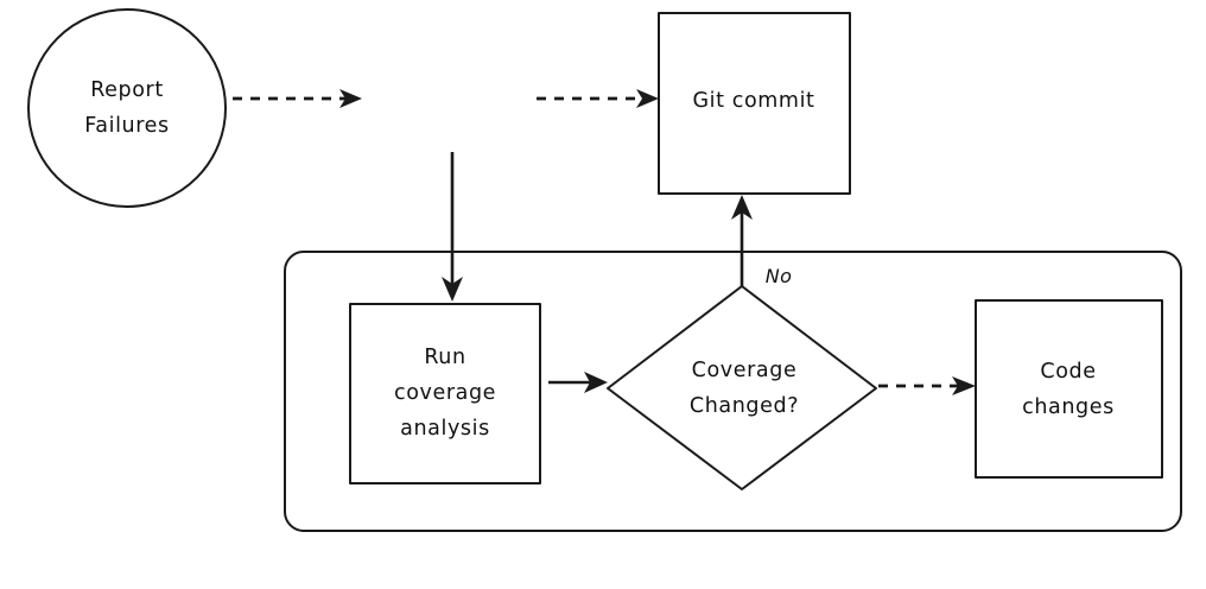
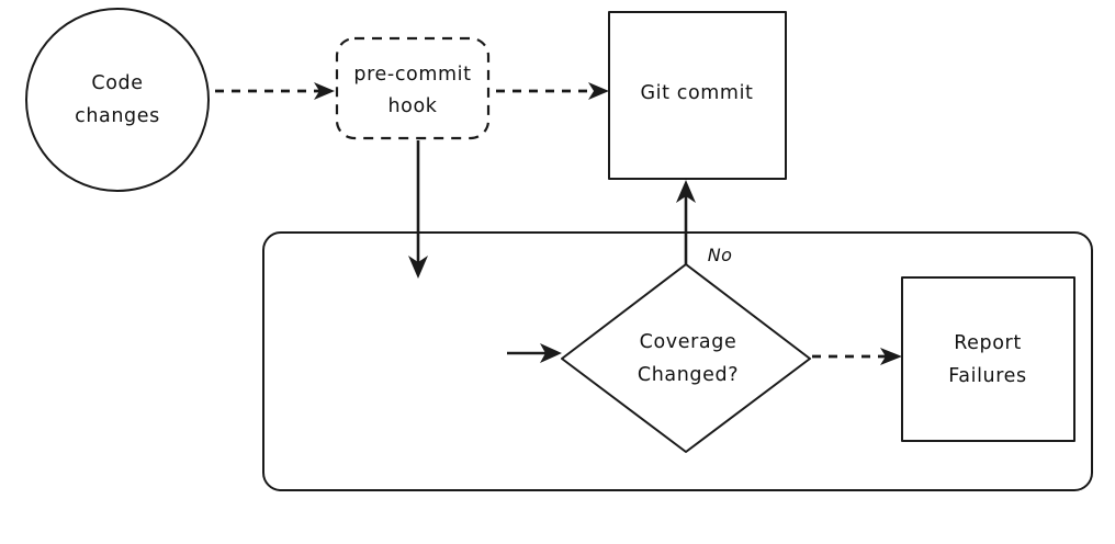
  No
- Report
+ Code
- Failures
+ changes
+ pre-commit
+ hook
  Git commit
- Run
- coverage
- analysis
  Coverage
  Changed?
- Code
+ Report
- changes
+ Failures
